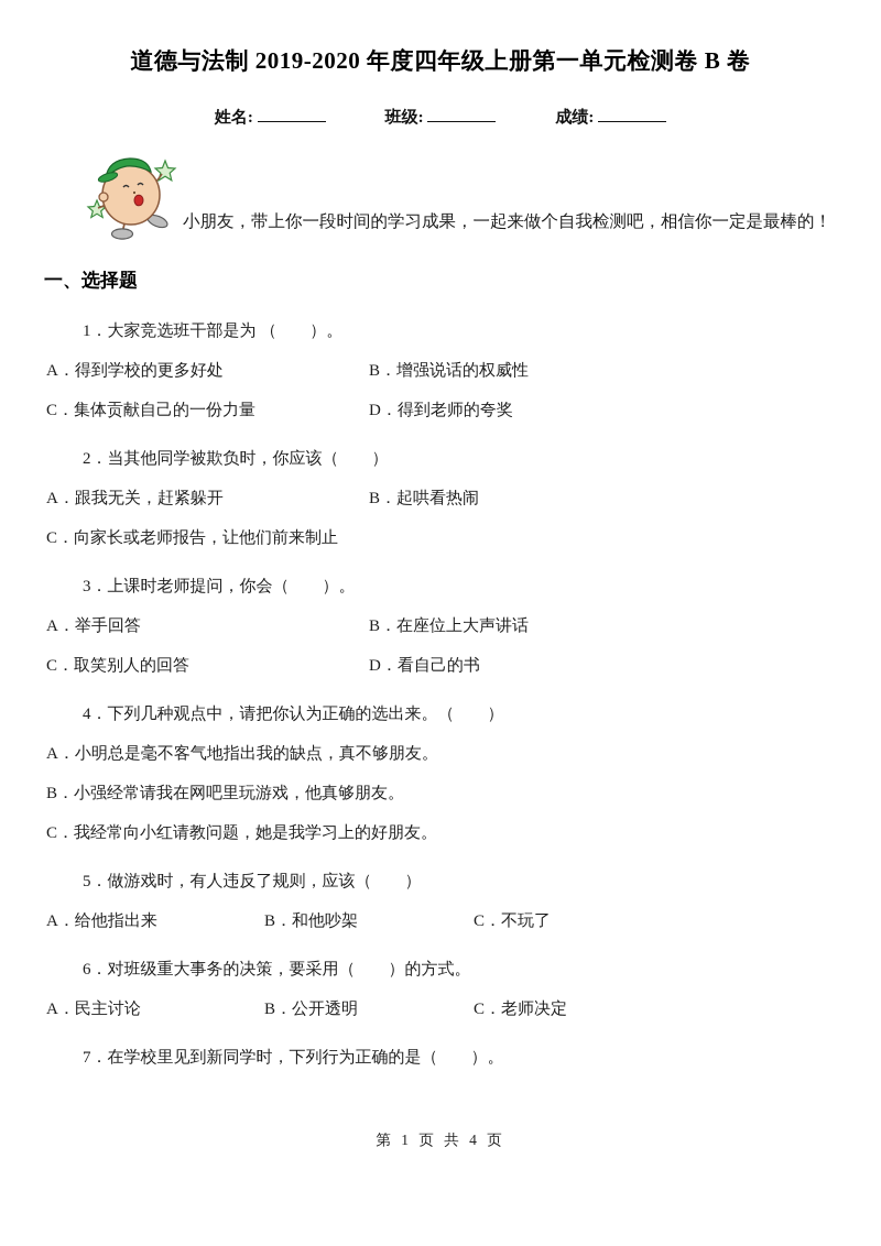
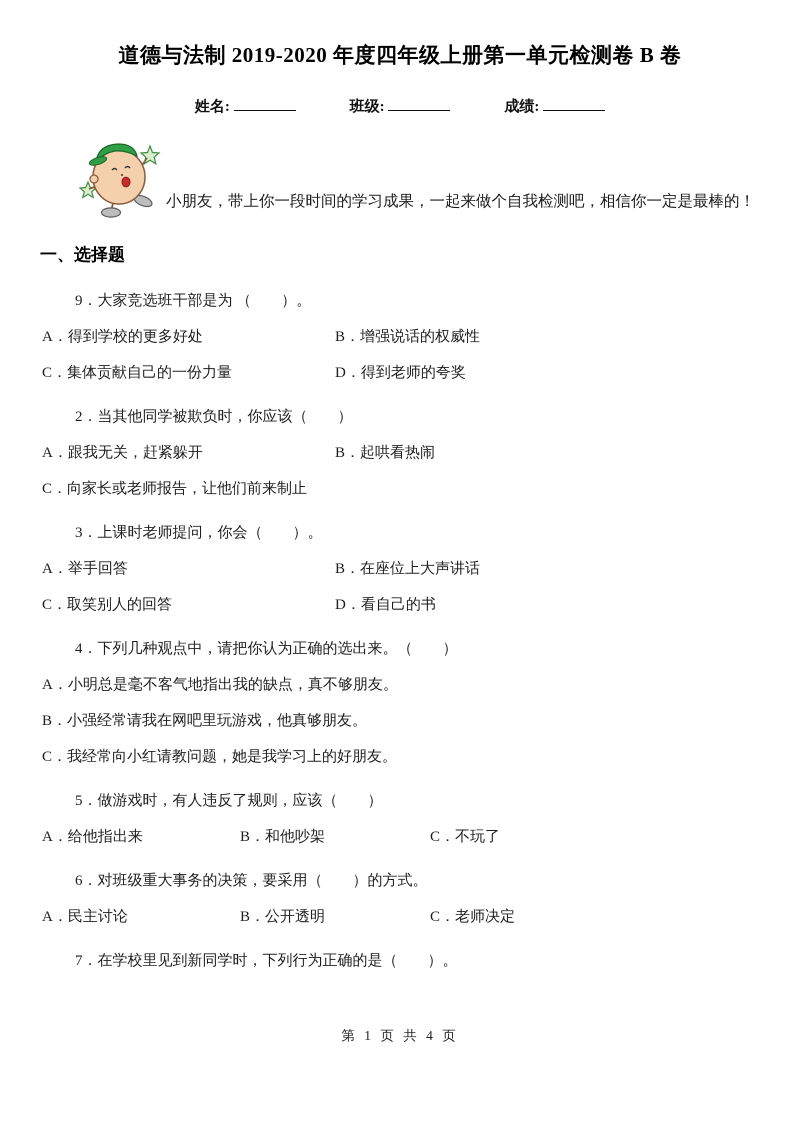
  道德与法制 2019-2020 年度四年级上册第一单元检测卷 B 卷
  姓名:
  班级:
  成绩:
  小朋友，带上你一段时间的学习成果，一起来做个自我检测吧，相信你一定是最棒的！
  一、选择题
- 1．大家竞选班干部是为 （ ）。
+ 9．大家竞选班干部是为 （ ）。
  A．得到学校的更多好处
  B．增强说话的权威性
  C．集体贡献自己的一份力量
  D．得到老师的夸奖
  2．当其他同学被欺负时，你应该（ ）
  A．跟我无关，赶紧躲开
  B．起哄看热闹
  C．向家长或老师报告，让他们前来制止
  3．上课时老师提问，你会（ ）。
  A．举手回答
  B．在座位上大声讲话
  C．取笑别人的回答
  D．看自己的书
  4．下列几种观点中，请把你认为正确的选出来。（ ）
  A．小明总是毫不客气地指出我的缺点，真不够朋友。
  B．小强经常请我在网吧里玩游戏，他真够朋友。
  C．我经常向小红请教问题，她是我学习上的好朋友。
  5．做游戏时，有人违反了规则，应该（ ）
  A．给他指出来
  B．和他吵架
  C．不玩了
  6．对班级重大事务的决策，要采用（ ）的方式。
  A．民主讨论
  B．公开透明
  C．老师决定
  7．在学校里见到新同学时，下列行为正确的是（ ）。
  第 1 页 共 4 页
